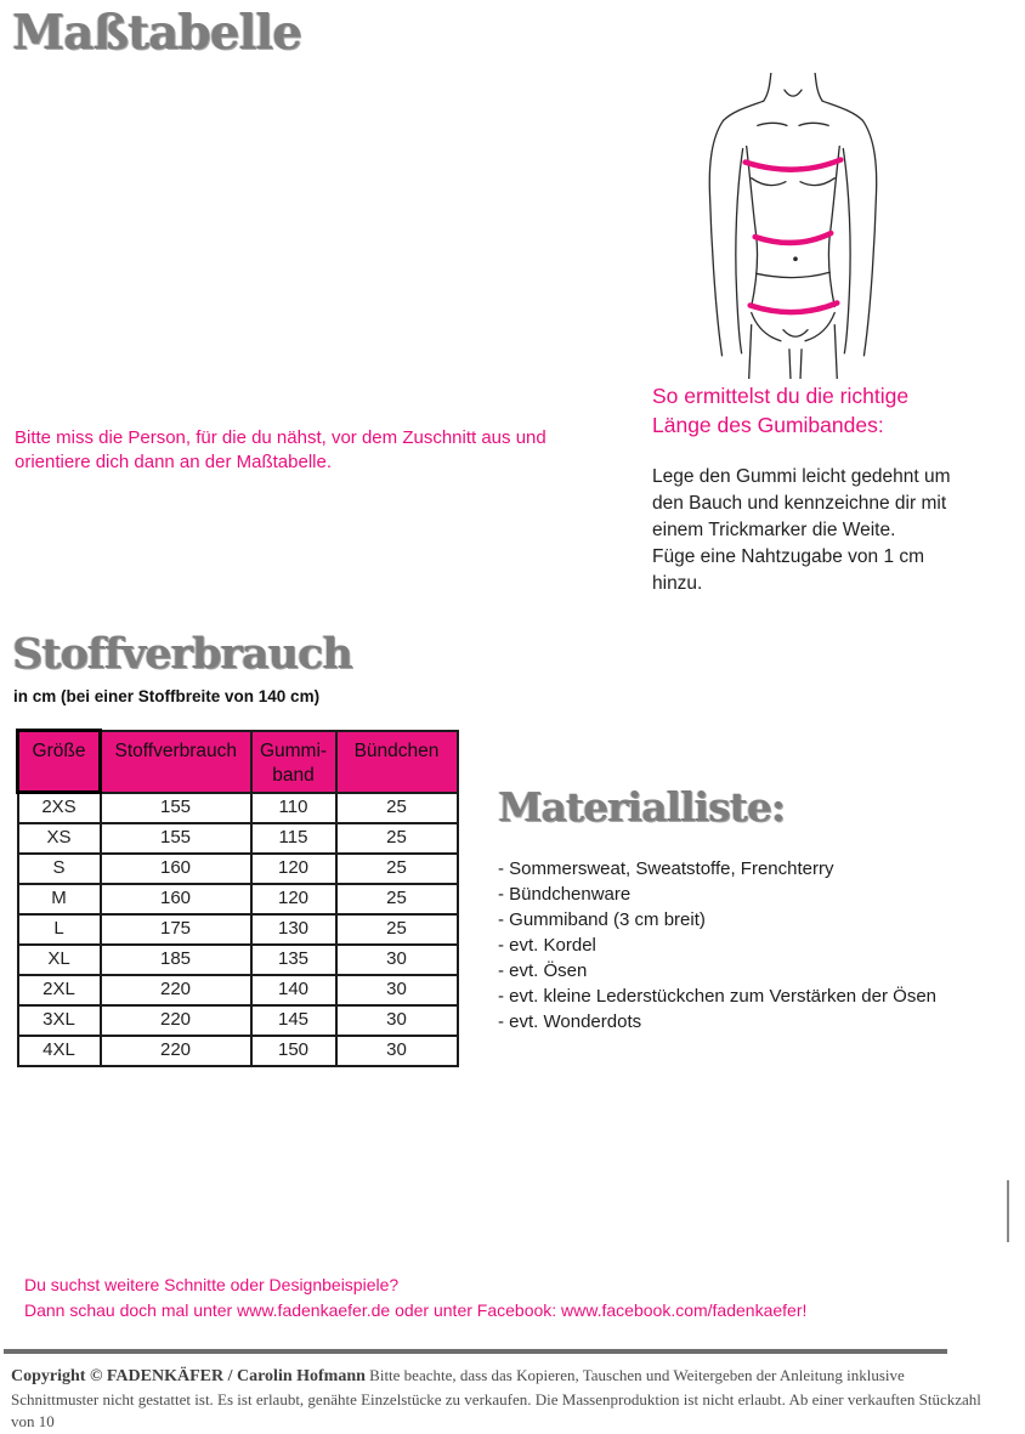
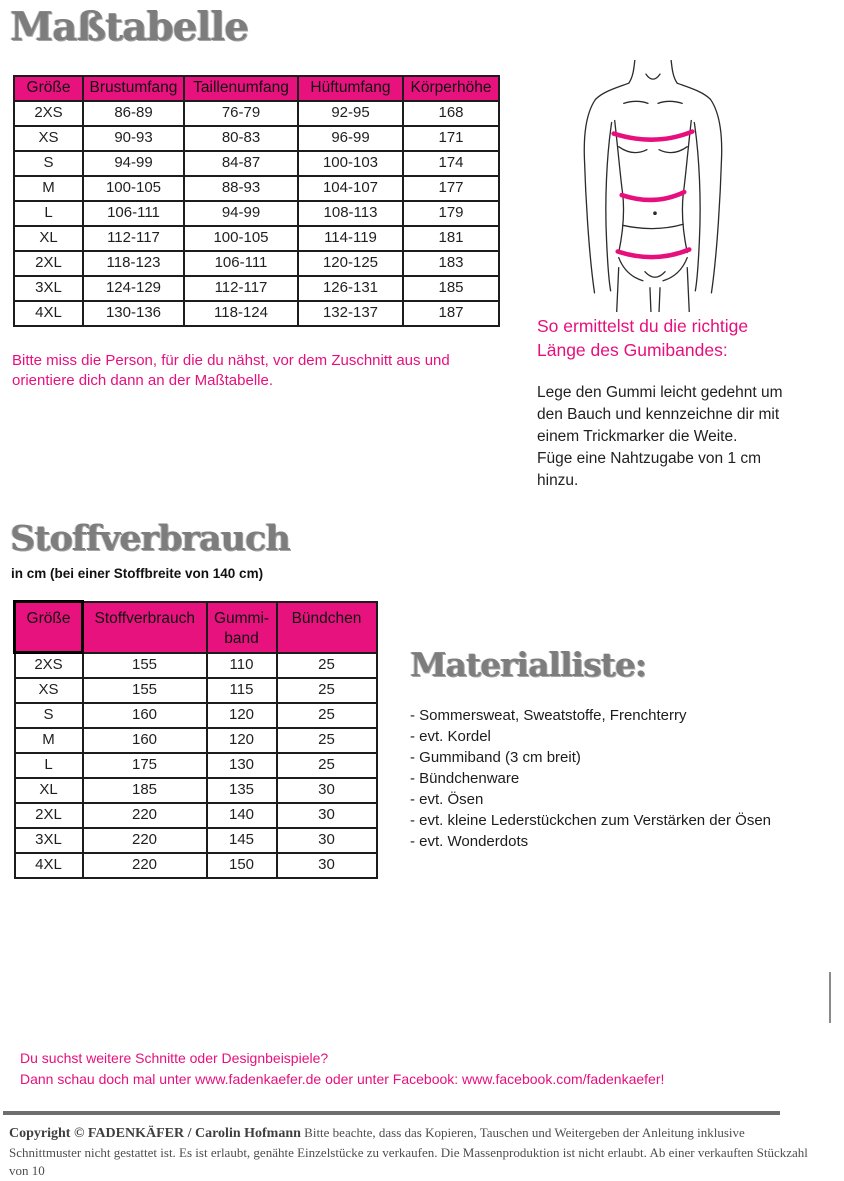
  Maßtabelle
+ Größe	Brustumfang	Taillenumfang	Hüftumfang	Körperhöhe
+ 2XS	86-89	76-79	92-95	168
+ XS	90-93	80-83	96-99	171
+ S	94-99	84-87	100-103	174
+ M	100-105	88-93	104-107	177
+ L	106-111	94-99	108-113	179
+ XL	112-117	100-105	114-119	181
+ 2XL	118-123	106-111	120-125	183
+ 3XL	124-129	112-117	126-131	185
+ 4XL	130-136	118-124	132-137	187
  Bitte miss die Person, für die du nähst, vor dem Zuschnitt aus und
  orientiere dich dann an der Maßtabelle.
  So ermittelst du die richtige
  Länge des Gumibandes:
  Lege den Gummi leicht gedehnt um
  den Bauch und kennzeichne dir mit
  einem Trickmarker die Weite.
  Füge eine Nahtzugabe von 1 cm
  hinzu.
  Stoffverbrauch
  in cm (bei einer Stoffbreite von 140 cm)
  Größe	Stoffverbrauch	Gummi- band	Bündchen
  2XS	155	110	25
  XS	155	115	25
  S	160	120	25
  M	160	120	25
  L	175	130	25
  XL	185	135	30
  2XL	220	140	30
  3XL	220	145	30
  4XL	220	150	30
  Materialliste:
  - Sommersweat, Sweatstoffe, Frenchterry
- - Bündchenware
+ - evt. Kordel
  - Gummiband (3 cm breit)
- - evt. Kordel
+ - Bündchenware
  - evt. Ösen
  - evt. kleine Lederstückchen zum Verstärken der Ösen
  - evt. Wonderdots
  Du suchst weitere Schnitte oder Designbeispiele?
  Dann schau doch mal unter www.fadenkaefer.de oder unter Facebook: www.facebook.com/fadenkaefer!
  Copyright © FADENKÄFER / Carolin Hofmann Bitte beachte, dass das Kopieren, Tauschen und Weitergeben der Anleitung inklusive
  Schnittmuster nicht gestattet ist. Es ist erlaubt, genähte Einzelstücke zu verkaufen. Die Massenproduktion ist nicht erlaubt. Ab einer verkauften Stückzahl von 10
